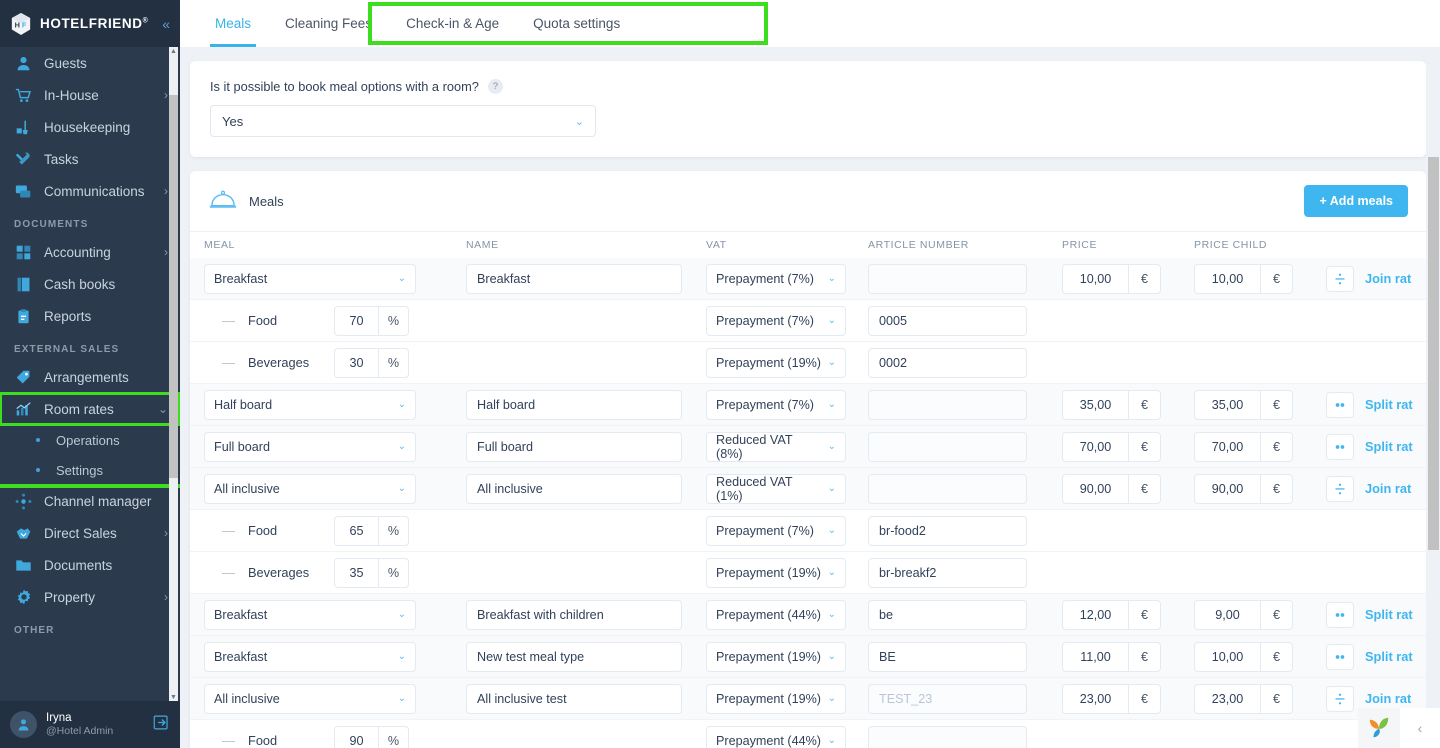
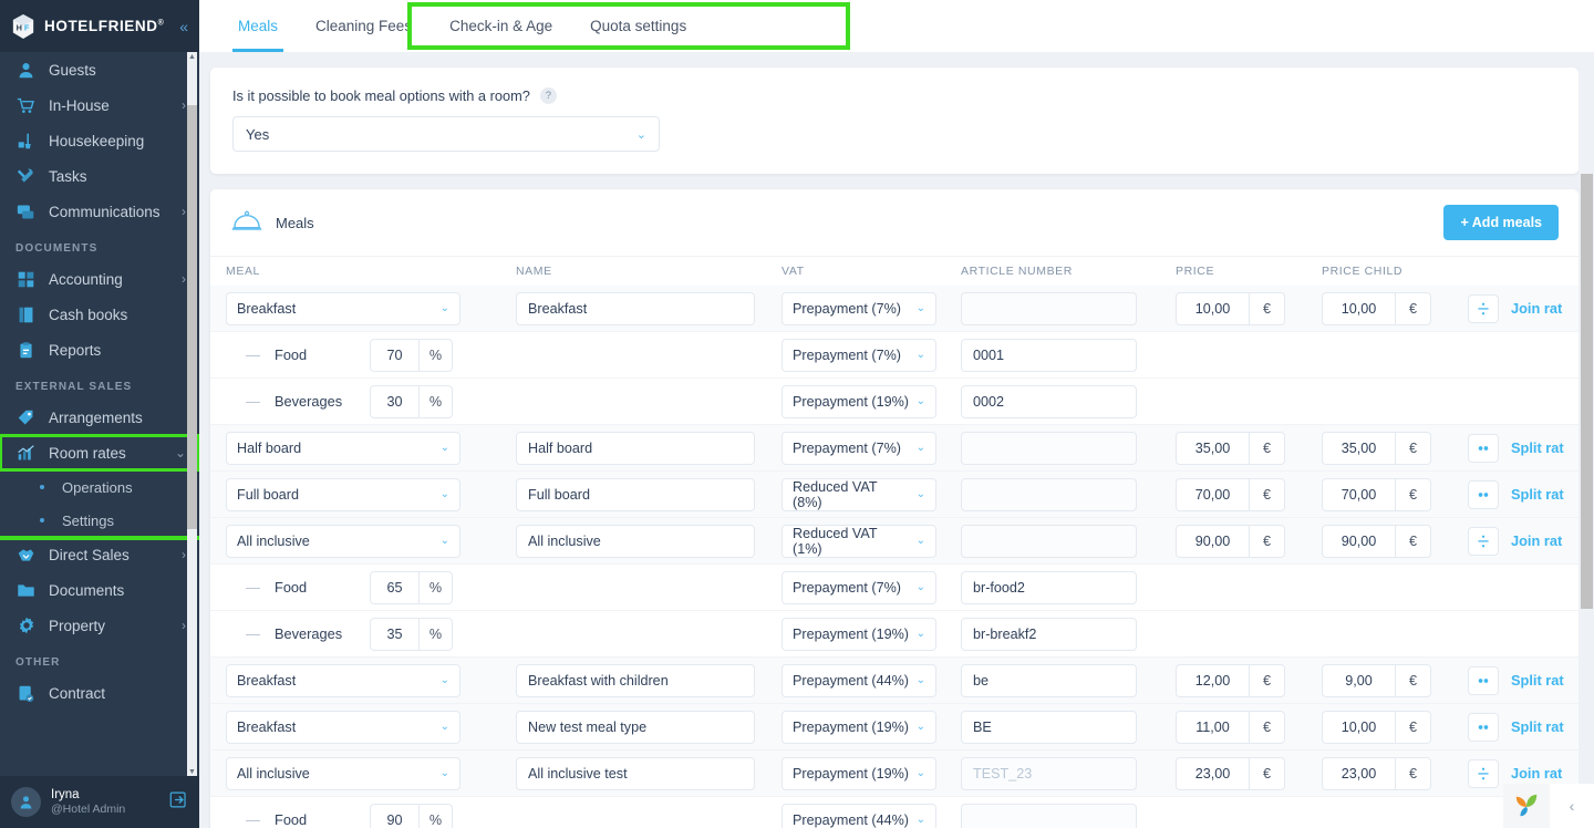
  H
  F
  HOTELFRIEND
  «
  Guests
  In-House
  ›
  Housekeeping
  Tasks
  Communications
  ›
  DOCUMENTS
  Accounting
  ›
  Cash books
  Reports
  EXTERNAL SALES
  Arrangements
  Room rates
  ⌄
  Operations
  Settings
- Channel manager
  Direct Sales
  ›
  Documents
  Property
  ›
  OTHER
+ Contract
  Iryna
  @Hotel Admin
  Meals
  Cleaning Fees
  Check-in & Age
  Quota settings
  Is it possible to book meal options with a room?
  ?
  Yes
  ⌄
  Meals
  + Add meals
  MEAL
  NAME
  VAT
  ARTICLE NUMBER
  PRICE
  PRICE CHILD
  Breakfast
  ⌄
  Breakfast
  Prepayment (7%)
  ⌄
  10,00
  €
  10,00
  €
  Join rat
  —
  Food
  70
  %
  Prepayment (7%)
  ⌄
- 0005
+ 0001
  —
  Beverages
  30
  %
  Prepayment (19%)
  ⌄
  0002
  Half board
  ⌄
  Half board
  Prepayment (7%)
  ⌄
  35,00
  €
  35,00
  €
  Split rat
  Full board
  ⌄
  Full board
  Reduced VAT (8%)
  ⌄
  70,00
  €
  70,00
  €
  Split rat
  All inclusive
  ⌄
  All inclusive
  Reduced VAT (1%)
  ⌄
  90,00
  €
  90,00
  €
  Join rat
  —
  Food
  65
  %
  Prepayment (7%)
  ⌄
  br-food2
  —
  Beverages
  35
  %
  Prepayment (19%)
  ⌄
  br-breakf2
  Breakfast
  ⌄
  Breakfast with children
  Prepayment (44%)
  ⌄
  be
  12,00
  €
  9,00
  €
  Split rat
  Breakfast
  ⌄
  New test meal type
  Prepayment (19%)
  ⌄
  BE
  11,00
  €
  10,00
  €
  Split rat
  All inclusive
  ⌄
  All inclusive test
  Prepayment (19%)
  ⌄
  TEST_23
  23,00
  €
  23,00
  €
  Join rat
  —
  Food
  90
  %
  Prepayment (44%)
  ⌄
  ‹
